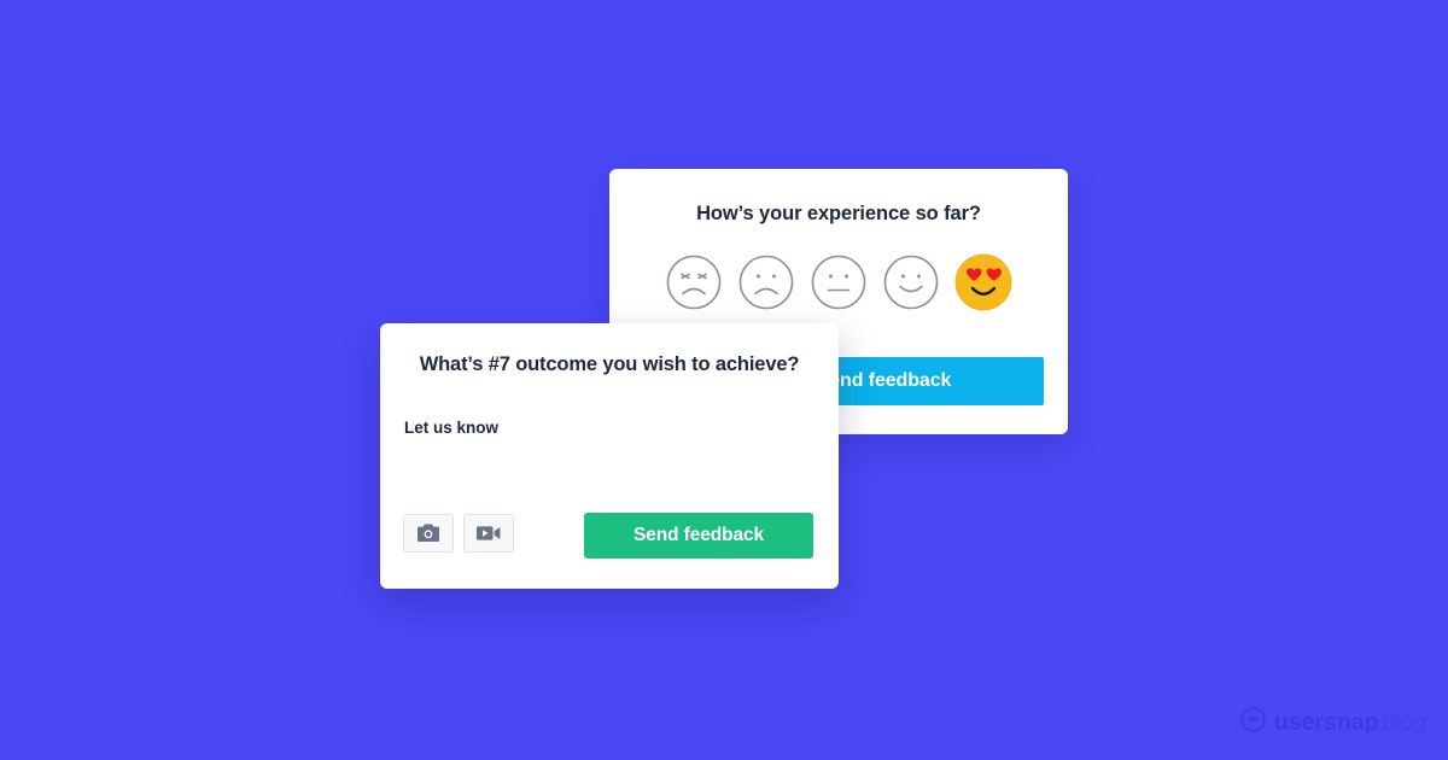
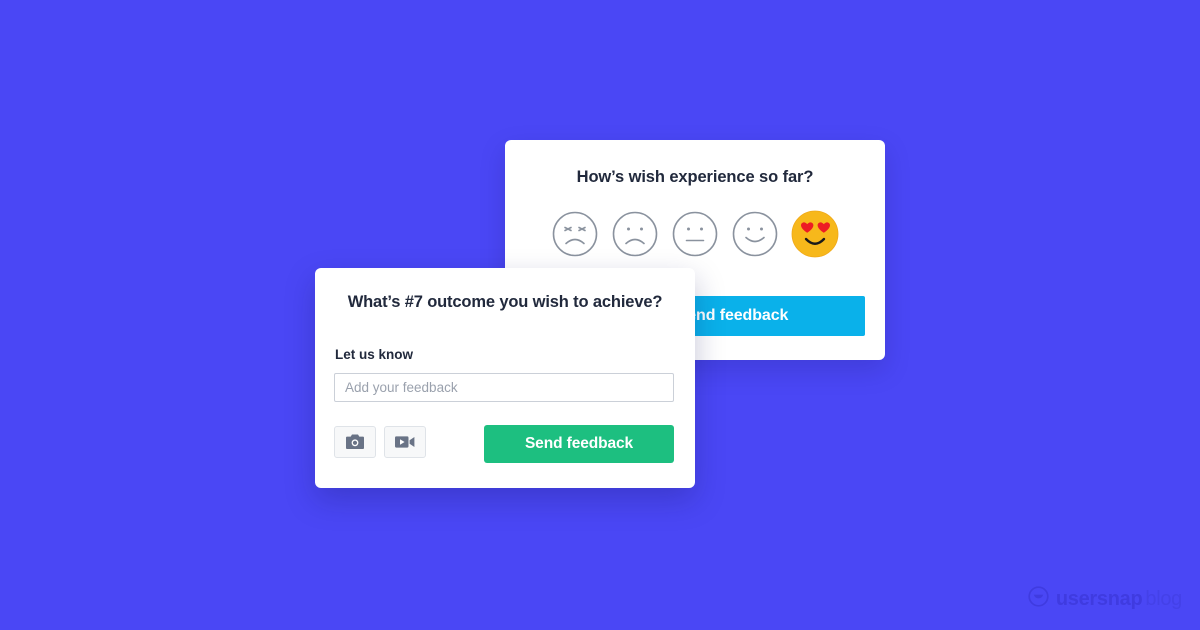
- How’s your experience so far?
+ How’s wish experience so far?
  nd feedback
  What’s #7 outcome you wish to achieve?
  Let us know
+ Add your feedback
  Send feedback
